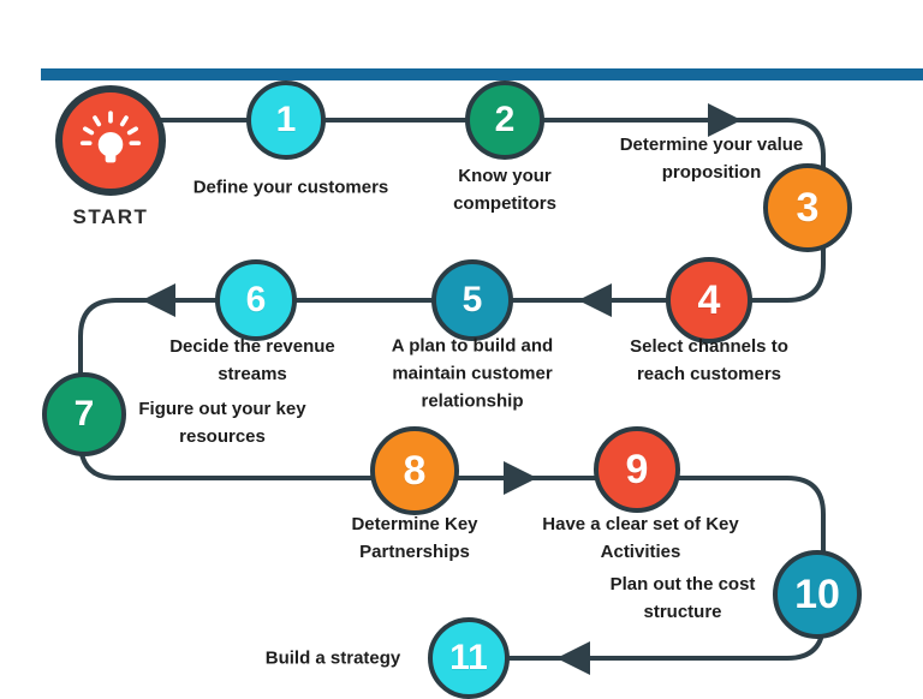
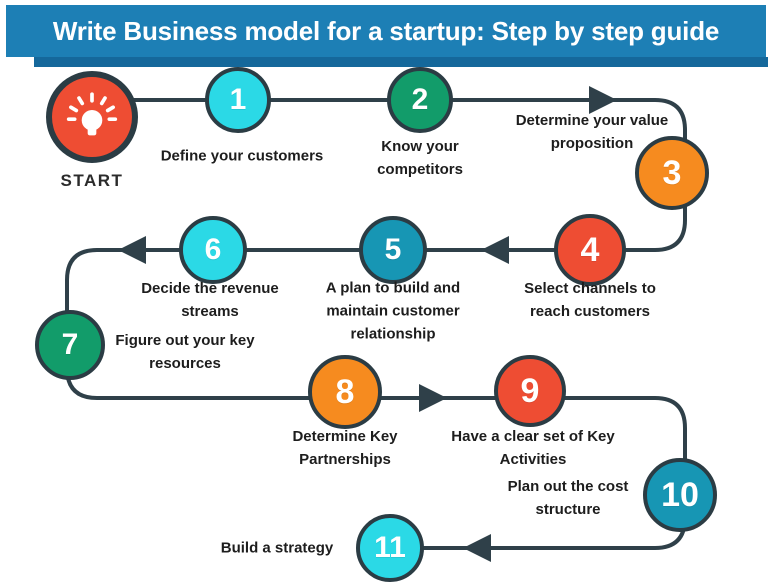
+ Write Business model for a startup: Step by step guide
  1
  2
  3
  4
  5
  6
  7
  8
  9
  10
  11
  START
  Define your customers
  Know your
  competitors
  Determine your value
  proposition
  Select channels to
  reach customers
  A plan to build and
  maintain customer
  relationship
  Decide the revenue
  streams
  Figure out your key
  resources
  Determine Key
  Partnerships
  Have a clear set of Key
  Activities
  Plan out the cost
  structure
  Build a strategy
